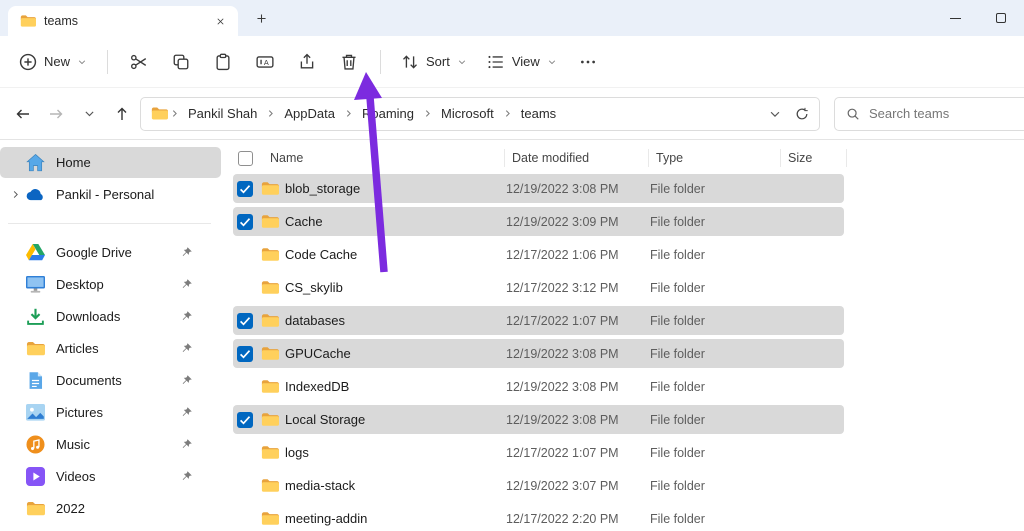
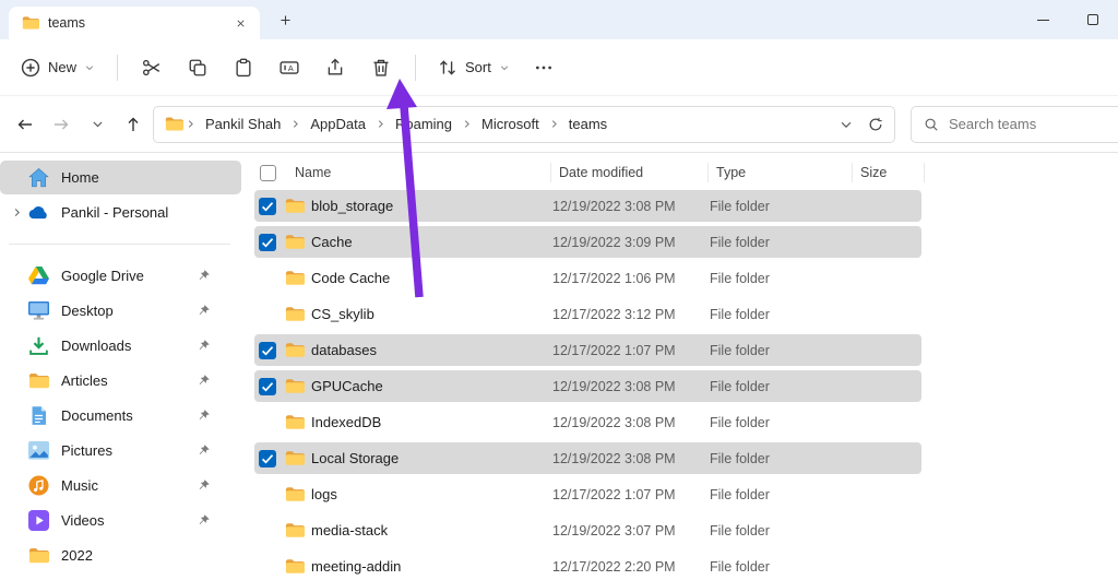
  teams
  New
  A
  Sort
- View
  Pankil Shah
  AppData
  Raming
  Microsoft
  teams
  Search teams
  Home
  Pankil - Personal
  Google Drive
  Desktop
  Downloads
  Articles
  Documents
  Pictures
  Music
  Videos
  2022
  Name
  Date modified
  Type
  Size
  blob_storage
  12/19/2022 3:08 PM
  File folder
  Cache
  12/19/2022 3:09 PM
  File folder
  Code Cache
  12/17/2022 1:06 PM
  File folder
  CS_skylib
  12/17/2022 3:12 PM
  File folder
  databases
  12/17/2022 1:07 PM
  File folder
  GPUCache
  12/19/2022 3:08 PM
  File folder
  IndexedDB
  12/19/2022 3:08 PM
  File folder
  Local Storage
  12/19/2022 3:08 PM
  File folder
  logs
  12/17/2022 1:07 PM
  File folder
  media-stack
  12/19/2022 3:07 PM
  File folder
  meeting-addin
  12/17/2022 2:20 PM
  File folder
